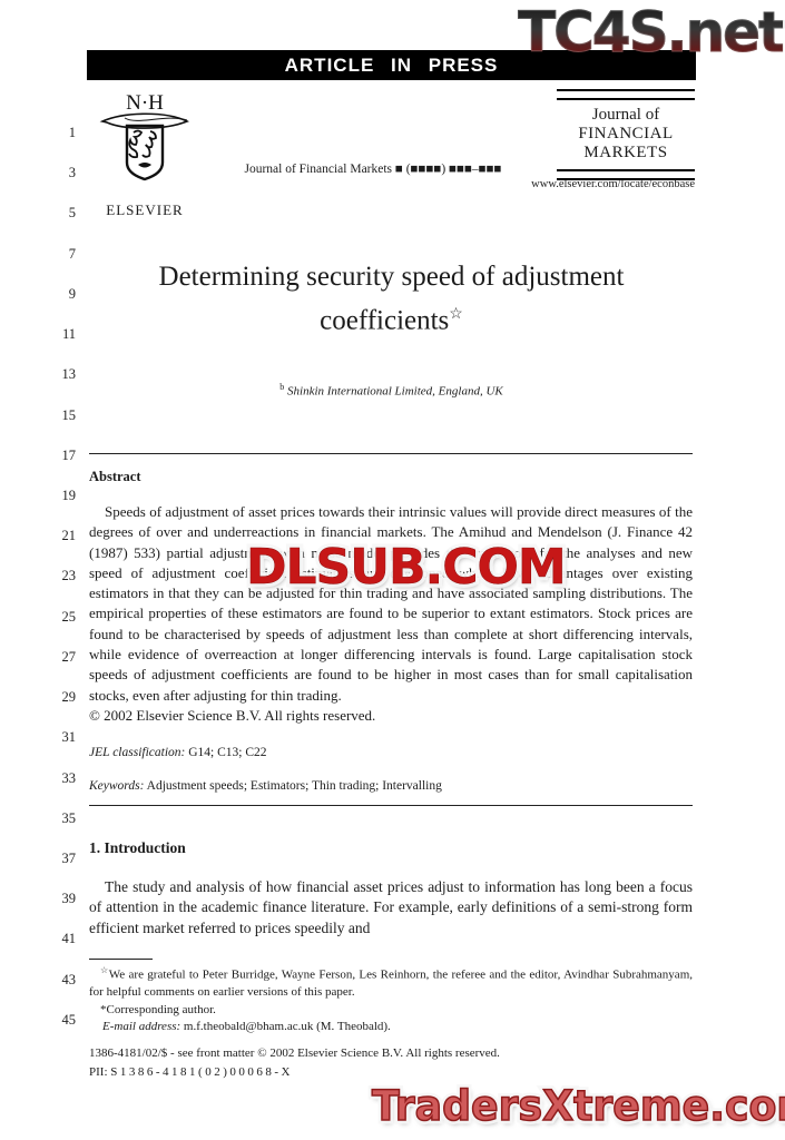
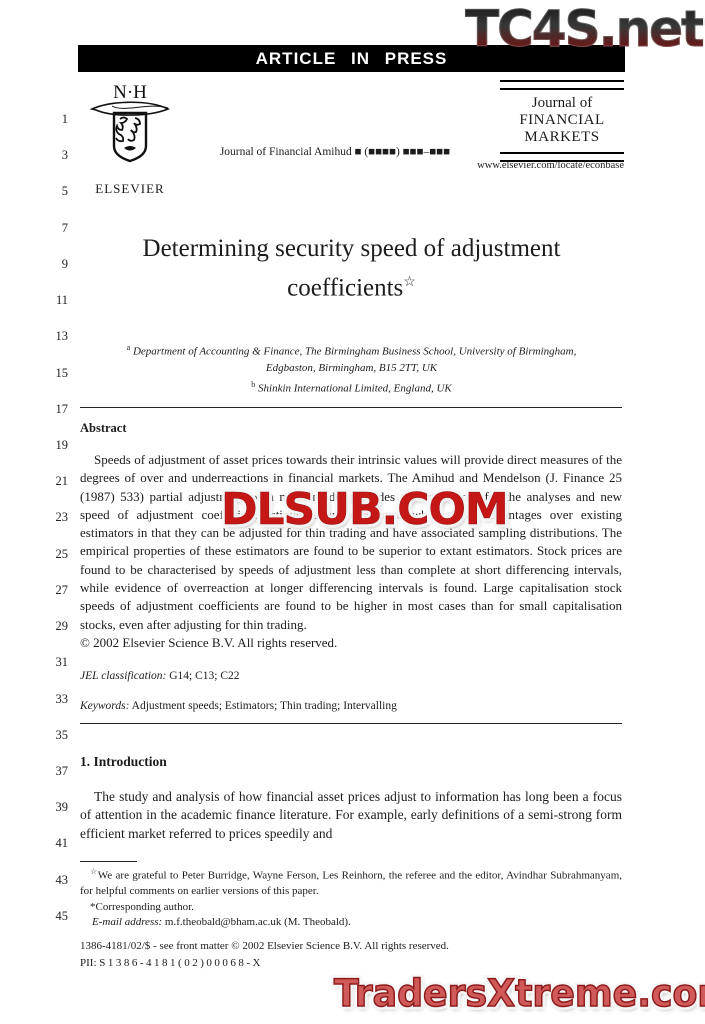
  TC4S.net
  ARTICLE IN PRESS
  1
  3
  5
  7
  9
  11
  13
  15
  17
  19
  21
  23
  25
  27
  29
  31
  33
  35
  37
  39
  41
  43
  45
  N·H
  ELSEVIER
- Journal of Financial Markets ■ (■■■■) ■■■–■■■
+ Journal of Financial Amihud ■ (■■■■) ■■■–■■■
  Journal of
  FINANCIAL
  MARKETS
  www.elsevier.com/locate/econbase
  Determining security speed of adjustment
  coefficients☆
+ a Department of Accounting & Finance, The Birmingham Business School, University of Birmingham,
+ Edgbaston, Birmingham, B15 2TT, UK
  b Shinkin International Limited, England, UK
  Abstract
- Speeds of adjustment of asset prices towards their intrinsic values will provide direct measures of the degrees of over and underreactions in financial markets. The Amihud and Mendelson (J. Finance 42 (1987) 533) partial adjustment with noise model provides the framework for the analyses and new speed of adjustment coefficient estimators are developed which have advantages over existing estimators in that they can be adjusted for thin trading and have associated sampling distributions. The empirical properties of these estimators are found to be superior to extant estimators. Stock prices are found to be characterised by speeds of adjustment less than complete at short differencing intervals, while evidence of overreaction at longer differencing intervals is found. Large capitalisation stock speeds of adjustment coefficients are found to be higher in most cases than for small capitalisation stocks, even after adjusting for thin trading.
+ Speeds of adjustment of asset prices towards their intrinsic values will provide direct measures of the degrees of over and underreactions in financial markets. The Amihud and Mendelson (J. Finance 25 (1987) 533) partial adjustment with noise model provides the framework for the analyses and new speed of adjustment coefficient estimators are developed which have advantages over existing estimators in that they can be adjusted for thin trading and have associated sampling distributions. The empirical properties of these estimators are found to be superior to extant estimators. Stock prices are found to be characterised by speeds of adjustment less than complete at short differencing intervals, while evidence of overreaction at longer differencing intervals is found. Large capitalisation stock speeds of adjustment coefficients are found to be higher in most cases than for small capitalisation stocks, even after adjusting for thin trading.
  © 2002 Elsevier Science B.V. All rights reserved.
  DLSUB.COM
  JEL classification: G14; C13; C22
  Keywords: Adjustment speeds; Estimators; Thin trading; Intervalling
  1. Introduction
  The study and analysis of how financial asset prices adjust to information has long been a focus of attention in the academic finance literature. For example, early definitions of a semi-strong form efficient market referred to prices speedily and
  ☆We are grateful to Peter Burridge, Wayne Ferson, Les Reinhorn, the referee and the editor, Avindhar Subrahmanyam, for helpful comments on earlier versions of this paper.
  *Corresponding author.
  E-mail address: m.f.theobald@bham.ac.uk (M. Theobald).
  1386-4181/02/$ - see front matter © 2002 Elsevier Science B.V. All rights reserved.
  PII: S1386-4181(02)00068-X
  TradersXtreme.co
